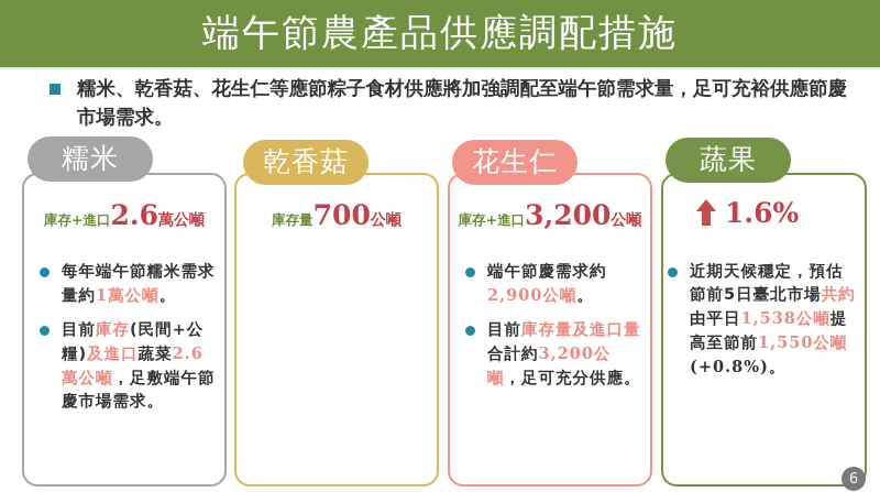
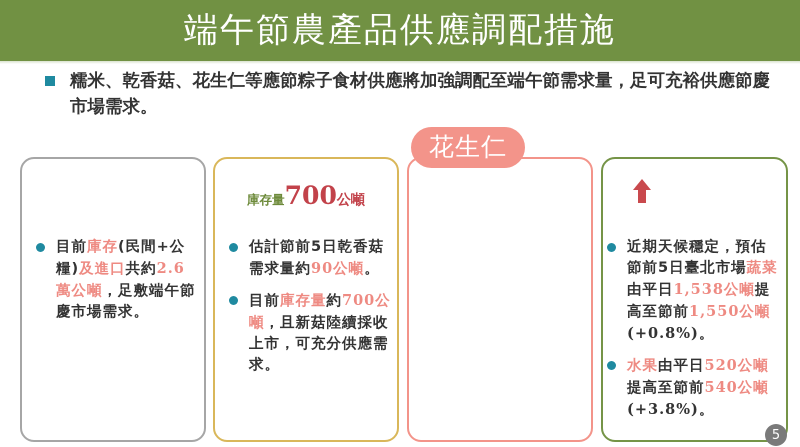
  端午節農產品供應調配措施
  糯米、乾香菇、花生仁等應節粽子食材供應將加強調配至端午節需求量，足可充裕供應節慶市場需求。
- 糯米
- 庫存+進口2.6萬公噸
- 每年端午節糯米需求量約1萬公噸。
- 目前庫存(民間+公糧)及進口蔬菜2.6萬公噸，足敷端午節慶市場需求。
+ 目前庫存(民間+公糧)及進口共約2.6萬公噸，足敷端午節慶市場需求。
- 乾香菇
  庫存量700公噸
+ 估計節前5日乾香菇需求量約90公噸。
+ 目前庫存量約700公噸，且新菇陸續採收上市，可充分供應需求。
  花生仁
- 庫存+進口3,200公噸
- 端午節慶需求約2,900公噸。
- 目前庫存量及進口量合計約3,200公噸，足可充分供應。
- 蔬果
- 1.6%
- 近期天候穩定，預估節前5日臺北市場共約由平日1,538公噸提高至節前1,550公噸(+0.8%)。
+ 近期天候穩定，預估節前5日臺北市場蔬菜由平日1,538公噸提高至節前1,550公噸(+0.8%)。
+ 水果由平日520公噸提高至節前540公噸(+3.8%)。
- 6
+ 5
